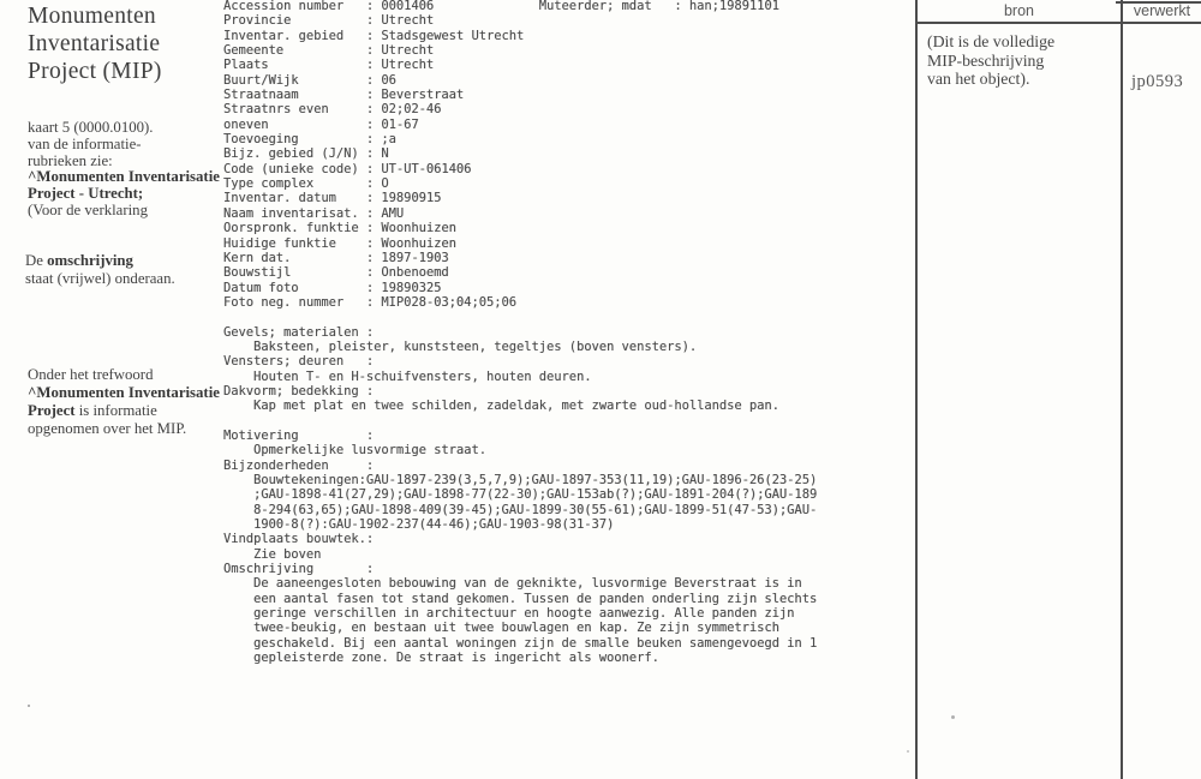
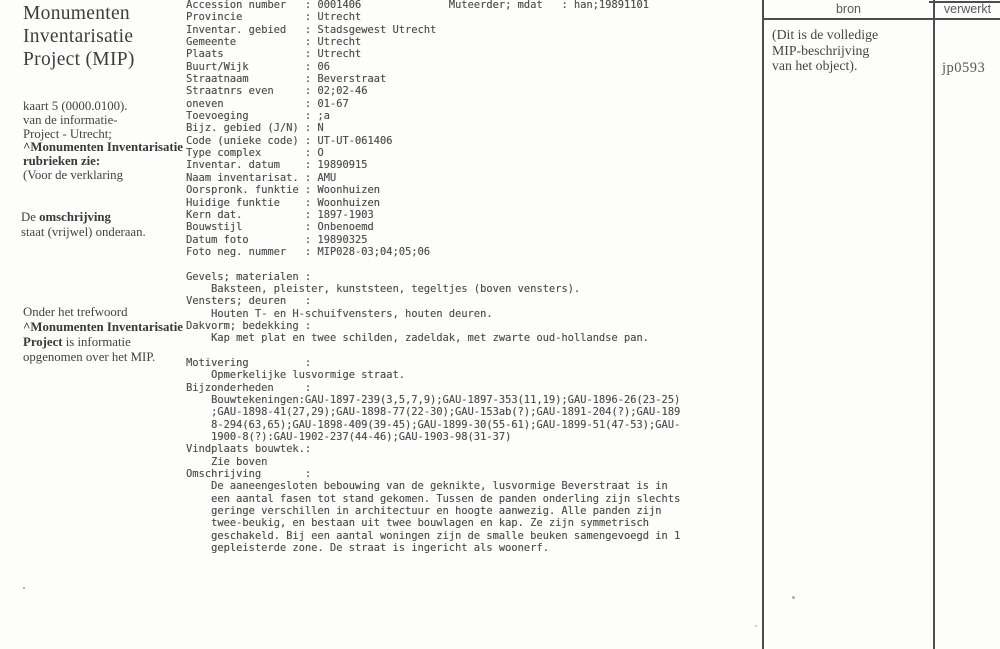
  Monumenten
  Inventarisatie
  Project (MIP)
  kaart 5 (0000.0100).
  van de informatie-
- rubrieken zie:
+ Project - Utrecht;
  ^Monumenten Inventarisatie
- Project - Utrecht;
+ rubrieken zie:
  (Voor de verklaring
  De omschrijving
  staat (vrijwel) onderaan.
  Onder het trefwoord
  ^Monumenten Inventarisatie
  Project is informatie
  opgenomen over het MIP.
  Accession number : 0001406 Muteerder; mdat : han;19891101
  Provincie : Utrecht
  Inventar. gebied : Stadsgewest Utrecht
  Gemeente : Utrecht
  Plaats : Utrecht
  Buurt/Wijk : 06
  Straatnaam : Beverstraat
  Straatnrs even : 02;02-46
  oneven : 01-67
  Toevoeging : ;a
  Bijz. gebied (J/N) : N
  Code (unieke code) : UT-UT-061406
  Type complex : O
  Inventar. datum : 19890915
  Naam inventarisat. : AMU
  Oorspronk. funktie : Woonhuizen
  Huidige funktie : Woonhuizen
  Kern dat. : 1897-1903
  Bouwstijl : Onbenoemd
  Datum foto : 19890325
  Foto neg. nummer : MIP028-03;04;05;06
  Gevels; materialen :
  Baksteen, pleister, kunststeen, tegeltjes (boven vensters).
  Vensters; deuren :
  Houten T- en H-schuifvensters, houten deuren.
  Dakvorm; bedekking :
  Kap met plat en twee schilden, zadeldak, met zwarte oud-hollandse pan.
  Motivering :
  Opmerkelijke lusvormige straat.
  Bijzonderheden :
  Bouwtekeningen:GAU-1897-239(3,5,7,9);GAU-1897-353(11,19);GAU-1896-26(23-25)
  ;GAU-1898-41(27,29);GAU-1898-77(22-30);GAU-153ab(?);GAU-1891-204(?);GAU-189
  8-294(63,65);GAU-1898-409(39-45);GAU-1899-30(55-61);GAU-1899-51(47-53);GAU-
  1900-8(?):GAU-1902-237(44-46);GAU-1903-98(31-37)
  Vindplaats bouwtek.:
  Zie boven
  Omschrijving :
  De aaneengesloten bebouwing van de geknikte, lusvormige Beverstraat is in
  een aantal fasen tot stand gekomen. Tussen de panden onderling zijn slechts
  geringe verschillen in architectuur en hoogte aanwezig. Alle panden zijn
  twee-beukig, en bestaan uit twee bouwlagen en kap. Ze zijn symmetrisch
  geschakeld. Bij een aantal woningen zijn de smalle beuken samengevoegd in 1
  gepleisterde zone. De straat is ingericht als woonerf.
  bron
  verwerkt
  (Dit is de volledige
  MIP-beschrijving
  van het object).
  jp0593
